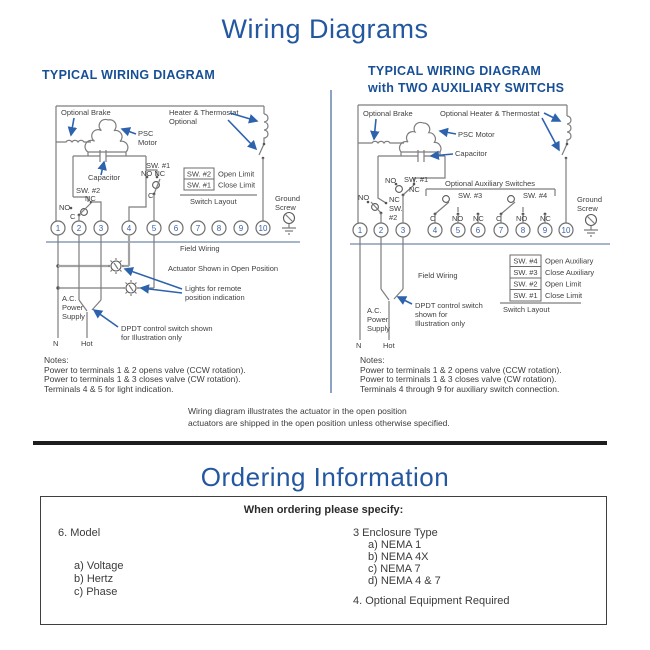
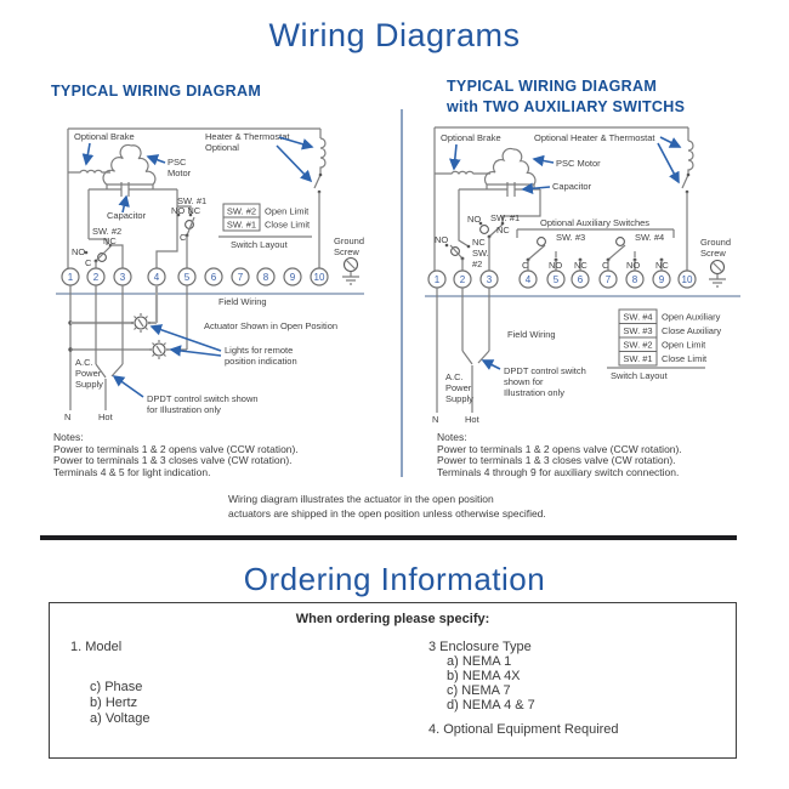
  Wiring Diagrams
  TYPICAL WIRING DIAGRAM
  TYPICAL WIRING DIAGRAM
  with TWO AUXILIARY SWITCHS
  1
  2
  3
  4
  5
  6
  7
  8
  9
  10
  Optional Brake
  Heater & Thermostat
  Optional
  PSC
  Motor
  Capacitor
  SW. #1
  NO NC
  C
  SW. #2
  NC
  NO
  C
  SW. #2
  Open Limit
  SW. #1
  Close Limit
  Switch Layout
  Ground
  Screw
  Field Wiring
  Actuator Shown in Open Position
  Lights for remote
  position indication
  A.C.
  Power
  Supply
  N
  Hot
  DPDT control switch shown
  for Illustration only
  1
  2
  3
  4
  5
  6
  7
  8
  9
  10
  Optional Brake
  Optional Heater & Thermostat
  PSC Motor
  Capacitor
  NO
  SW. #1
  NC
  NO
  NC
  SW.
  #2
  Optional Auxiliary Switches
  SW. #3
  C
  NO
  NC
  SW. #4
  C
  NO
  NC
  Ground
  Screw
  Field Wiring
  SW. #4
  Open Auxiliary
  SW. #3
  Close Auxiliary
  SW. #2
  Open Limit
  SW. #1
  Close Limit
  Switch Layout
  A.C.
  Power
  Supply
  N
  Hot
  DPDT control switch
  shown for
  Illustration only
  Notes:
  Power to terminals 1 & 2 opens valve (CCW rotation).
  Power to terminals 1 & 3 closes valve (CW rotation).
  Terminals 4 & 5 for light indication.
  Notes:
  Power to terminals 1 & 2 opens valve (CCW rotation).
  Power to terminals 1 & 3 closes valve (CW rotation).
  Terminals 4 through 9 for auxiliary switch connection.
  Wiring diagram illustrates the actuator in the open position
  actuators are shipped in the open position unless otherwise specified.
  Ordering Information
  When ordering please specify:
- 6. Model
+ 1. Model
- a) Voltage
+ c) Phase
  b) Hertz
- c) Phase
+ a) Voltage
  3 Enclosure Type
  a) NEMA 1
  b) NEMA 4X
  c) NEMA 7
  d) NEMA 4 & 7
  4. Optional Equipment Required
